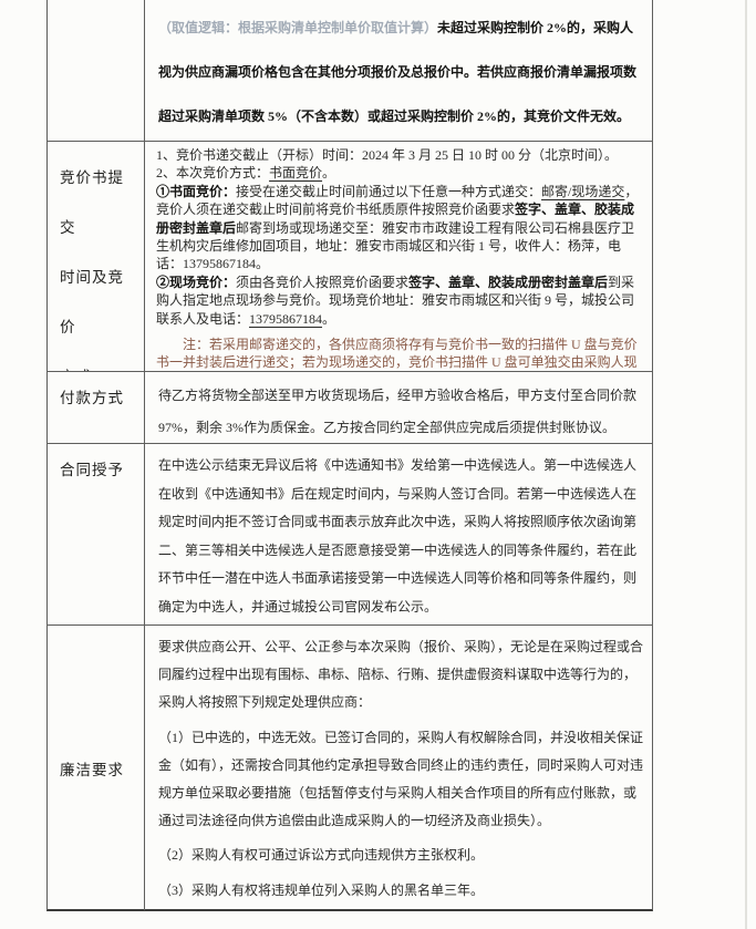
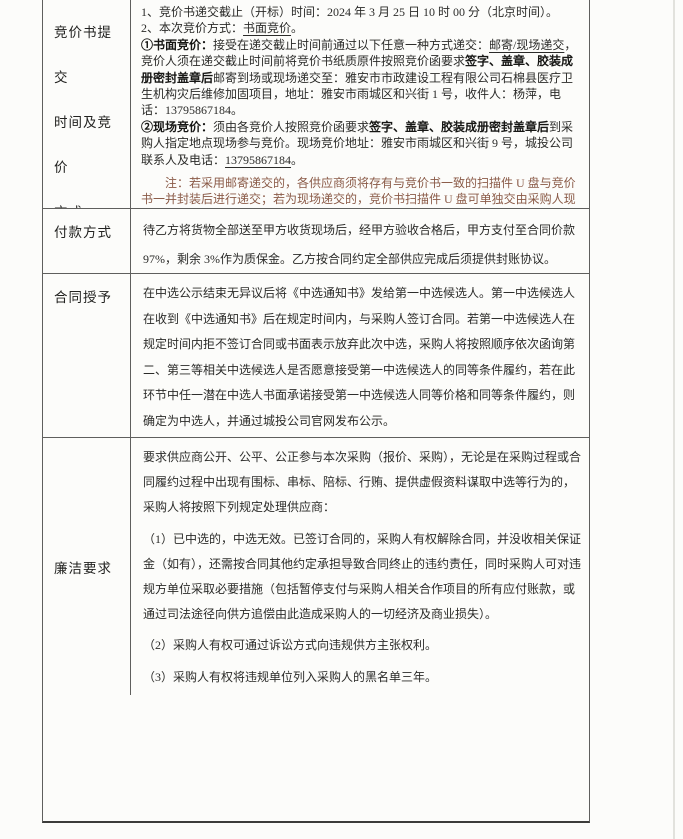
- （取值逻辑：根据采购清单控制单价取值计算）未超过采购控制价 2%的，采购人视为供应商漏项价格包含在其他分项报价及总报价中。若供应商报价清单漏报项数超过采购清单项数 5%（不含本数）或超过采购控制价 2%的，其竞价文件无效。
  竞价书提交
  时间及竞价
  1、竞价书递交截止（开标）时间：2024 年 3 月 25 日 10 时 00 分（北京时间）。
  2、本次竞价方式：书面竞价。
  ①书面竞价：接受在递交截止时间前通过以下任意一种方式递交：邮寄/现场递交，竞价人须在递交截止时间前将竞价书纸质原件按照竞价函要求签字、盖章、胶装成册密封盖章后邮寄到场或现场递交至：雅安市市政建设工程有限公司石棉县医疗卫生机构灾后维修加固项目，地址：雅安市雨城区和兴街 1 号，收件人：杨萍，电话：13795867184。
  ②现场竞价：须由各竞价人按照竞价函要求签字、盖章、胶装成册密封盖章后到采购人指定地点现场参与竞价。现场竞价地址：雅安市雨城区和兴街 9 号，城投公司联系人及电话：13795867184。
  注：若采用邮寄递交的，各供应商须将存有与竞价书一致的扫描件 U 盘与竞价书一并封装后进行递交；若为现场递交的，竞价书扫描件 U 盘可单独交由采购人现
  付款方式
  待乙方将货物全部送至甲方收货现场后，经甲方验收合格后，甲方支付至合同价款 97%，剩余 3%作为质保金。乙方按合同约定全部供应完成后须提供封账协议。
  合同授予
  在中选公示结束无异议后将《中选通知书》发给第一中选候选人。第一中选候选人在收到《中选通知书》后在规定时间内，与采购人签订合同。若第一中选候选人在规定时间内拒不签订合同或书面表示放弃此次中选，采购人将按照顺序依次函询第二、第三等相关中选候选人是否愿意接受第一中选候选人的同等条件履约，若在此环节中任一潜在中选人书面承诺接受第一中选候选人同等价格和同等条件履约，则确定为中选人，并通过城投公司官网发布公示。
  廉洁要求
  要求供应商公开、公平、公正参与本次采购（报价、采购），无论是在采购过程或合同履约过程中出现有围标、串标、陪标、行贿、提供虚假资料谋取中选等行为的，采购人将按照下列规定处理供应商：
  （1）已中选的，中选无效。已签订合同的，采购人有权解除合同，并没收相关保证金（如有），还需按合同其他约定承担导致合同终止的违约责任，同时采购人可对违规方单位采取必要措施（包括暂停支付与采购人相关合作项目的所有应付账款，或通过司法途径向供方追偿由此造成采购人的一切经济及商业损失）。
  （2）采购人有权可通过诉讼方式向违规供方主张权利。
  （3）采购人有权将违规单位列入采购人的黑名单三年。
